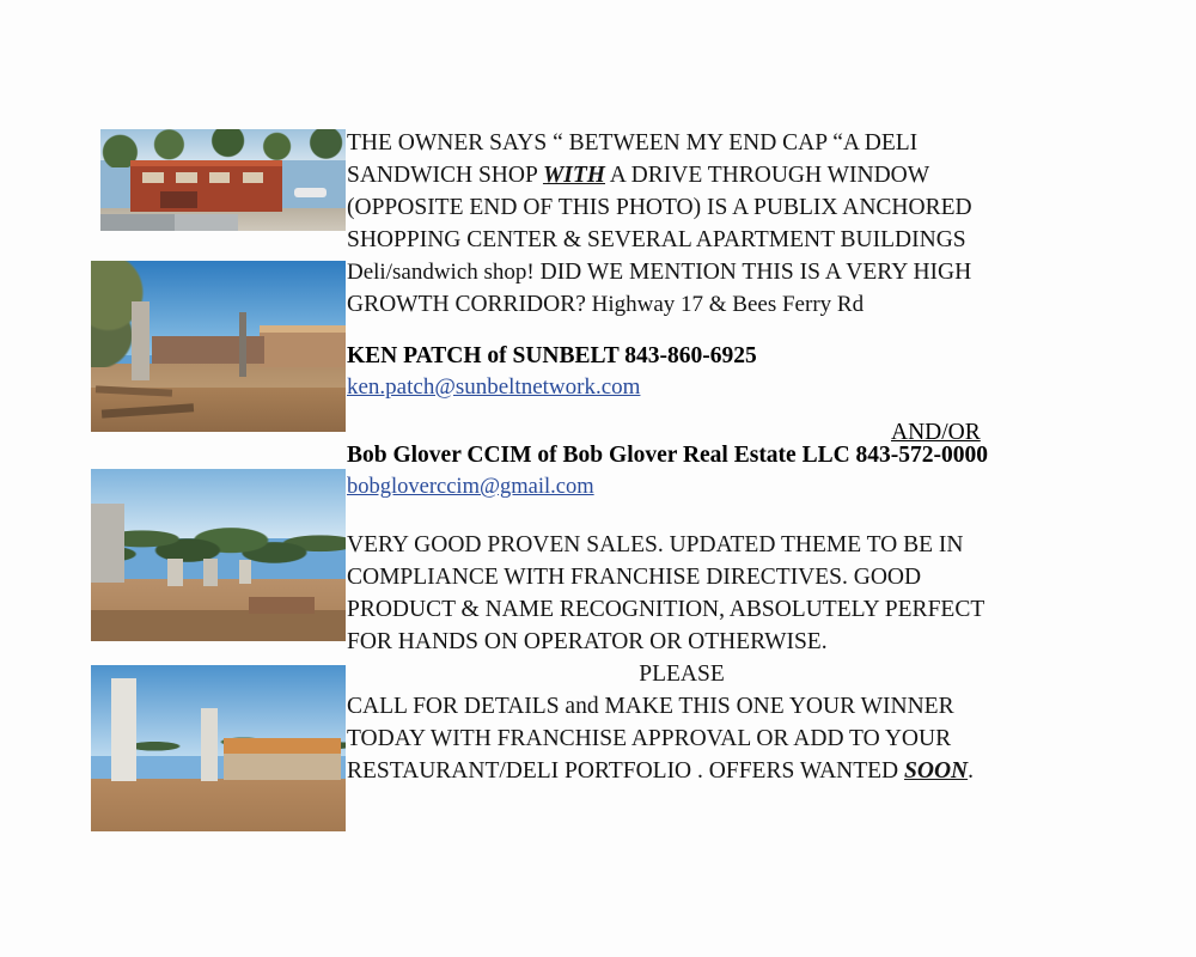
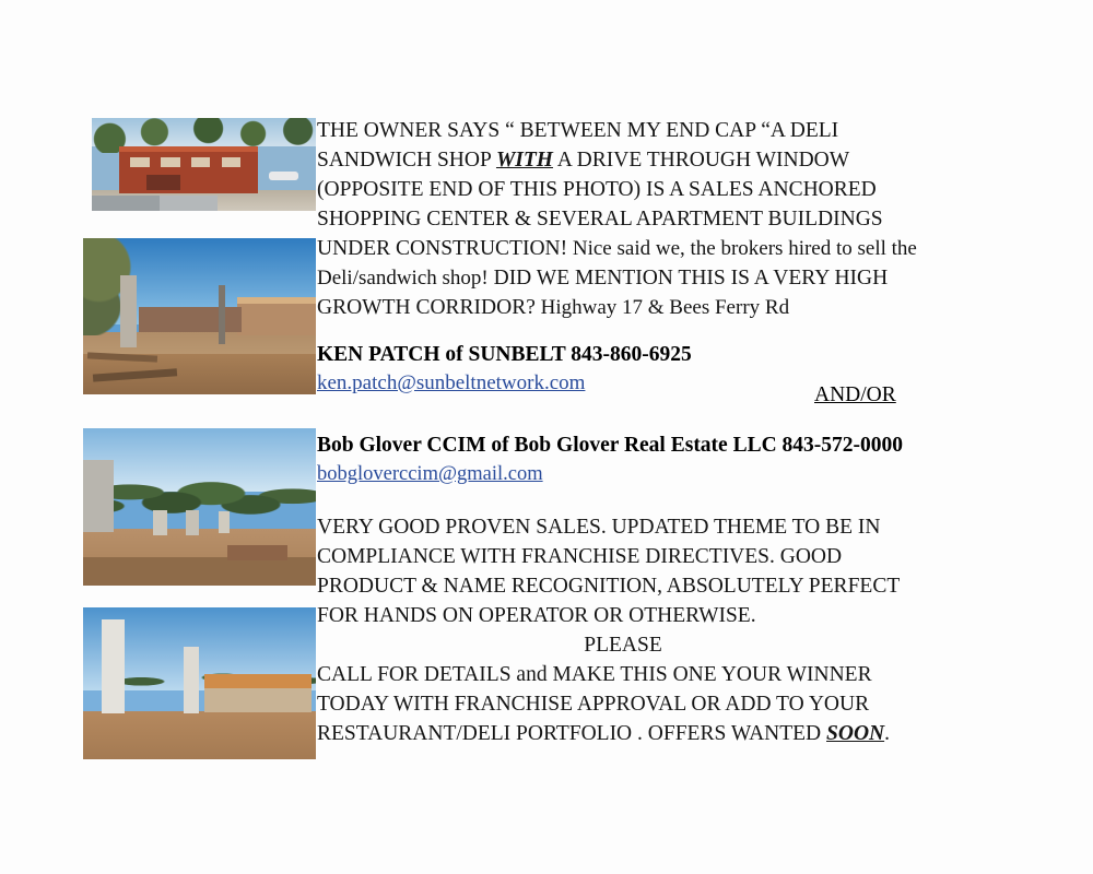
  THE OWNER SAYS “ BETWEEN MY END CAP “A DELI
  SANDWICH SHOP WITH A DRIVE THROUGH WINDOW
- (OPPOSITE END OF THIS PHOTO) IS A PUBLIX ANCHORED
+ (OPPOSITE END OF THIS PHOTO) IS A SALES ANCHORED
  SHOPPING CENTER & SEVERAL APARTMENT BUILDINGS
+ UNDER CONSTRUCTION! Nice said we, the brokers hired to sell the
  Deli/sandwich shop! DID WE MENTION THIS IS A VERY HIGH
  GROWTH CORRIDOR? Highway 17 & Bees Ferry Rd
  KEN PATCH of SUNBELT 843-860-6925
  ken.patch@sunbeltnetwork.com
  AND/OR
  Bob Glover CCIM of Bob Glover Real Estate LLC 843-572-0000
  bobgloverccim@gmail.com
  VERY GOOD PROVEN SALES. UPDATED THEME TO BE IN
  COMPLIANCE WITH FRANCHISE DIRECTIVES. GOOD
  PRODUCT & NAME RECOGNITION, ABSOLUTELY PERFECT
  FOR HANDS ON OPERATOR OR OTHERWISE.
  PLEASE
  CALL FOR DETAILS and MAKE THIS ONE YOUR WINNER
  TODAY WITH FRANCHISE APPROVAL OR ADD TO YOUR
  RESTAURANT/DELI PORTFOLIO . OFFERS WANTED SOON.
